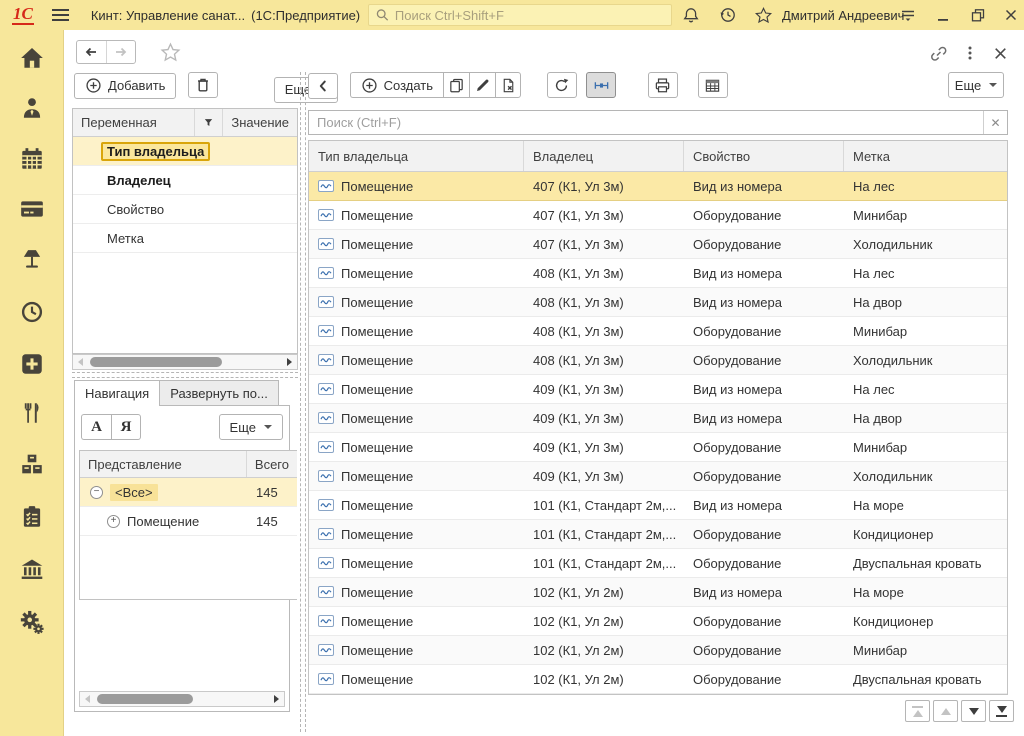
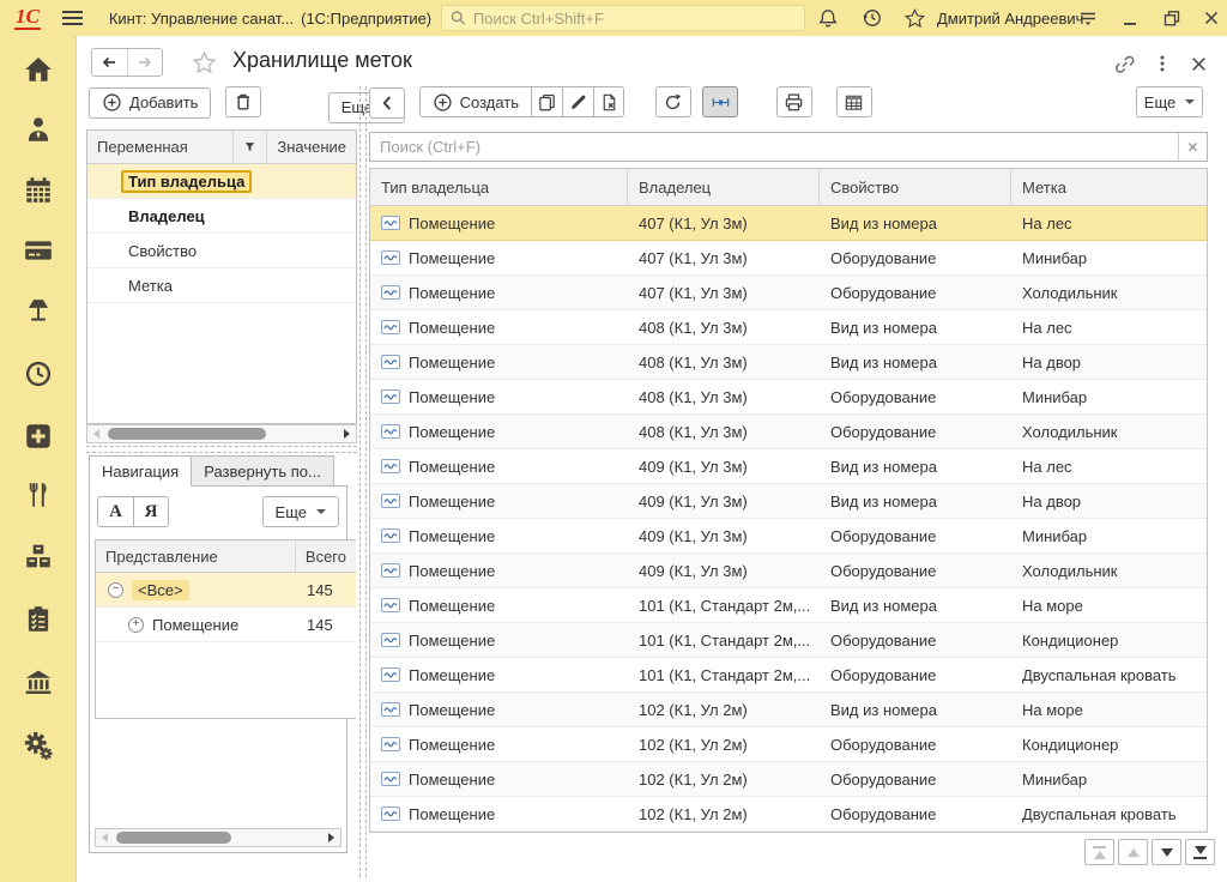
  1С
  Кинт: Управление санат... (1С:Предприятие)
  Поиск Ctrl+Shift+F
  Дмитрий Андреевич
+ Хранилище меток
  Добавить
  Переменная
  Значение
  Тип владельца
  Владелец
  Свойство
  Метка
  Навигация
  Развернуть по...
  А
  Я
  Еще
  Представление
  Всего
  −
  <Все>
  145
  +
  Помещение
  145
  Создать
  Еще
  Поиск (Ctrl+F)
  ✕
  Тип владельца
  Владелец
  Свойство
  Метка
  Помещение
  407 (К1, Ул 3м)
  Вид из номера
  На лес
  Помещение
  407 (К1, Ул 3м)
  Оборудование
  Минибар
  Помещение
  407 (К1, Ул 3м)
  Оборудование
  Холодильник
  Помещение
  408 (К1, Ул 3м)
  Вид из номера
  На лес
  Помещение
  408 (К1, Ул 3м)
  Вид из номера
  На двор
  Помещение
  408 (К1, Ул 3м)
  Оборудование
  Минибар
  Помещение
  408 (К1, Ул 3м)
  Оборудование
  Холодильник
  Помещение
  409 (К1, Ул 3м)
  Вид из номера
  На лес
  Помещение
  409 (К1, Ул 3м)
  Вид из номера
  На двор
  Помещение
  409 (К1, Ул 3м)
  Оборудование
  Минибар
  Помещение
  409 (К1, Ул 3м)
  Оборудование
  Холодильник
  Помещение
  101 (К1, Стандарт 2м,...
  Вид из номера
  На море
  Помещение
  101 (К1, Стандарт 2м,...
  Оборудование
  Кондиционер
  Помещение
  101 (К1, Стандарт 2м,...
  Оборудование
  Двуспальная кровать
  Помещение
  102 (К1, Ул 2м)
  Вид из номера
  На море
  Помещение
  102 (К1, Ул 2м)
  Оборудование
  Кондиционер
  Помещение
  102 (К1, Ул 2м)
  Оборудование
  Минибар
  Помещение
  102 (К1, Ул 2м)
  Оборудование
  Двуспальная кровать
